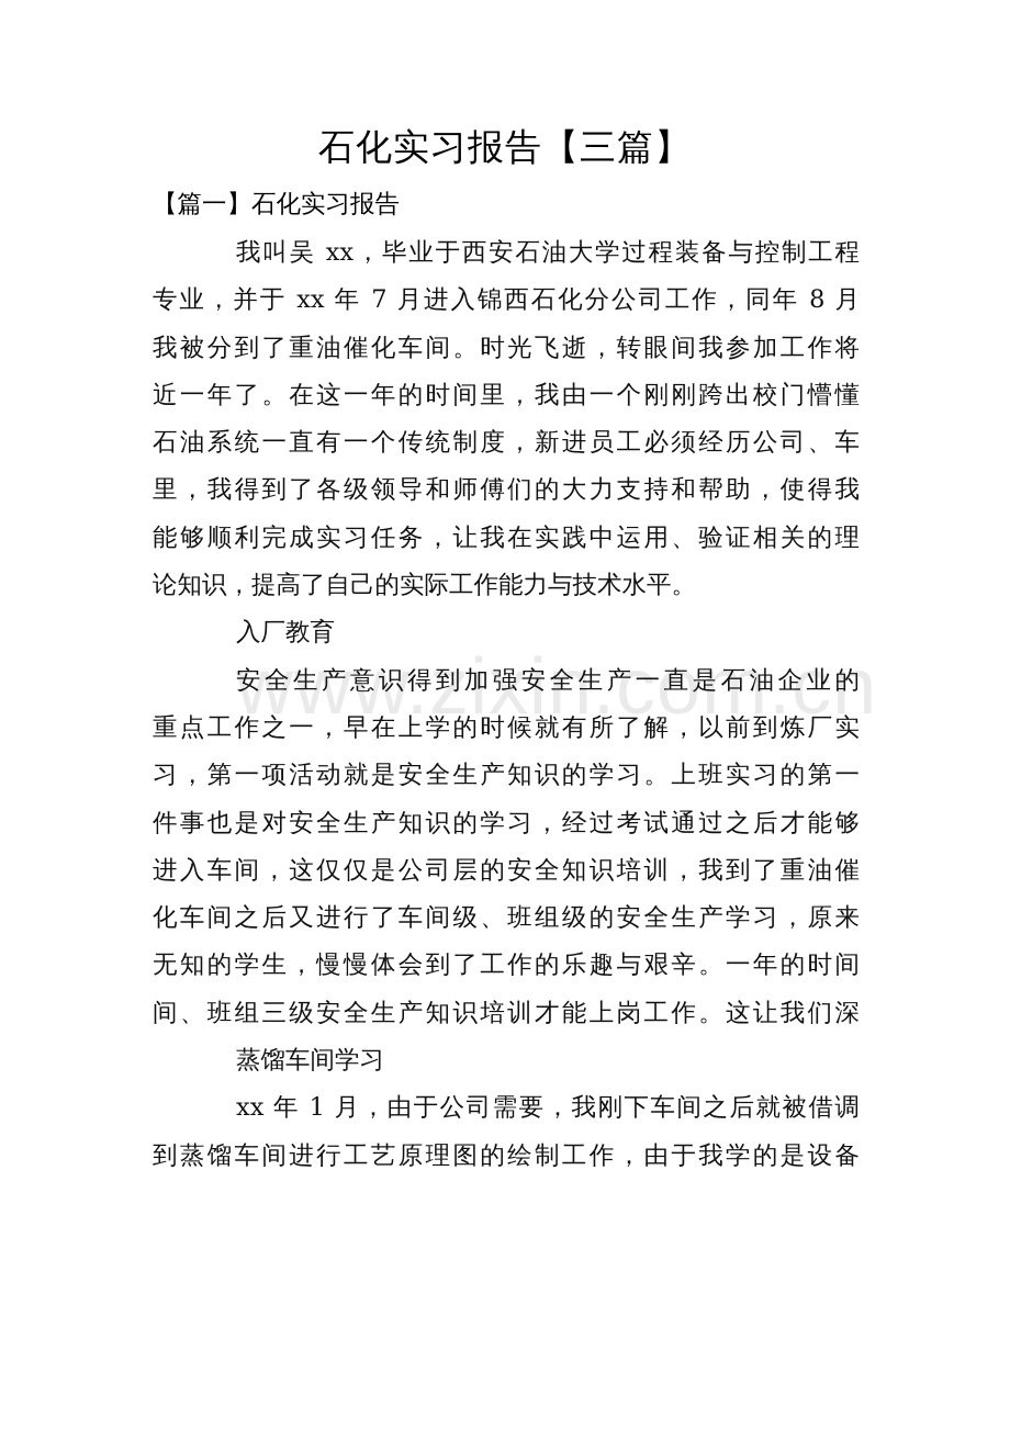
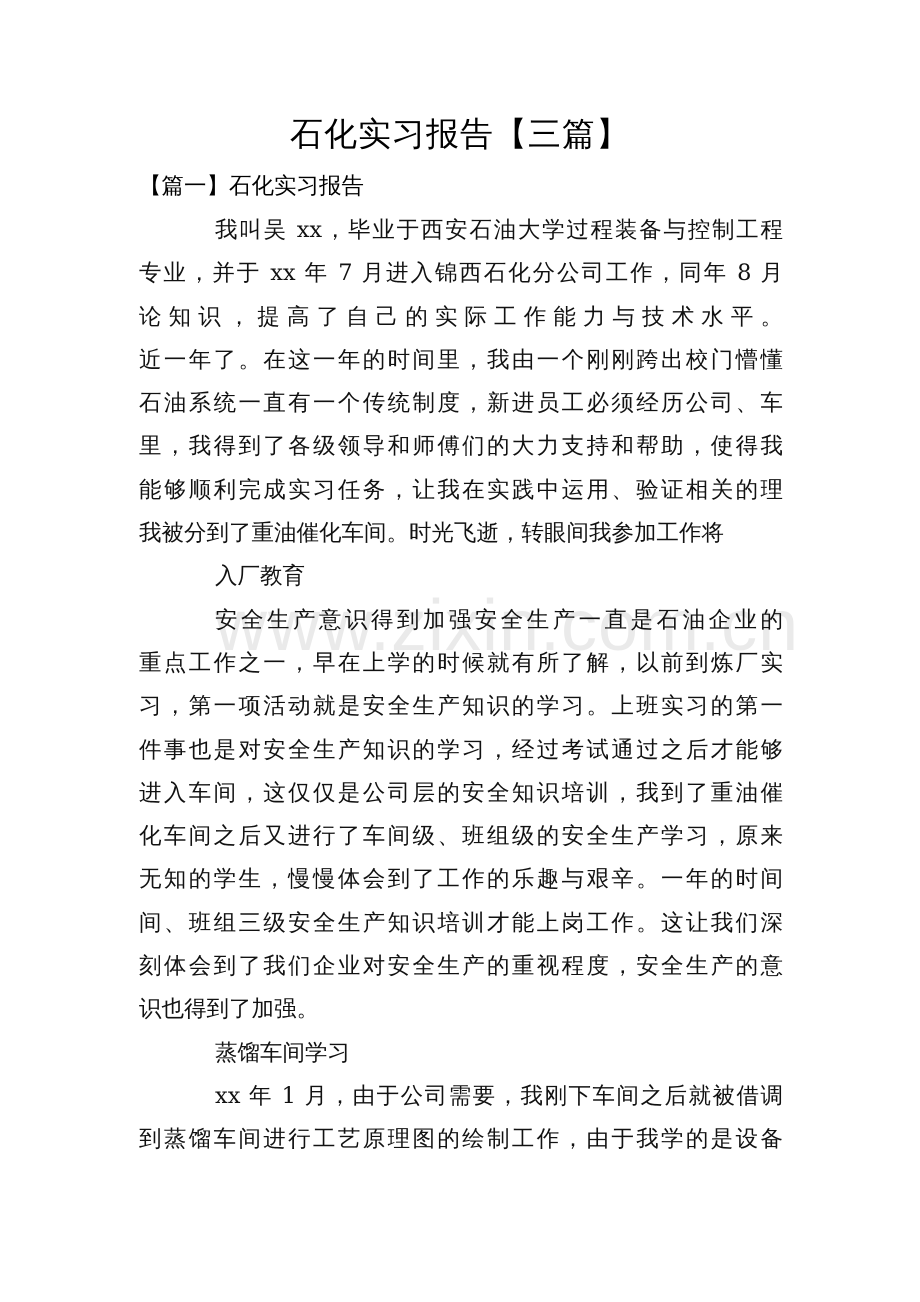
  www.zixin.com.cn
  石化实习报告【三篇】
  【篇一】石化实习报告
  我叫吴 xx，毕业于西安石油大学过程装备与控制工程
  专业，并于 xx 年 7 月进入锦西石化分公司工作，同年 8 月
- 我被分到了重油催化车间。时光飞逝，转眼间我参加工作将
+ 论知识，提高了自己的实际工作能力与技术水平。
  近一年了。在这一年的时间里，我由一个刚刚跨出校门懵懂
  石油系统一直有一个传统制度，新进员工必须经历公司、车
  里，我得到了各级领导和师傅们的大力支持和帮助，使得我
  能够顺利完成实习任务，让我在实践中运用、验证相关的理
- 论知识，提高了自己的实际工作能力与技术水平。
+ 我被分到了重油催化车间。时光飞逝，转眼间我参加工作将
  入厂教育
  安全生产意识得到加强安全生产一直是石油企业的
  重点工作之一，早在上学的时候就有所了解，以前到炼厂实
  习，第一项活动就是安全生产知识的学习。上班实习的第一
  件事也是对安全生产知识的学习，经过考试通过之后才能够
  进入车间，这仅仅是公司层的安全知识培训，我到了重油催
  化车间之后又进行了车间级、班组级的安全生产学习，原来
  无知的学生，慢慢体会到了工作的乐趣与艰辛。一年的时间
  间、班组三级安全生产知识培训才能上岗工作。这让我们深
+ 刻体会到了我们企业对安全生产的重视程度，安全生产的意
+ 识也得到了加强。
  蒸馏车间学习
  xx 年 1 月，由于公司需要，我刚下车间之后就被借调
  到蒸馏车间进行工艺原理图的绘制工作，由于我学的是设备
